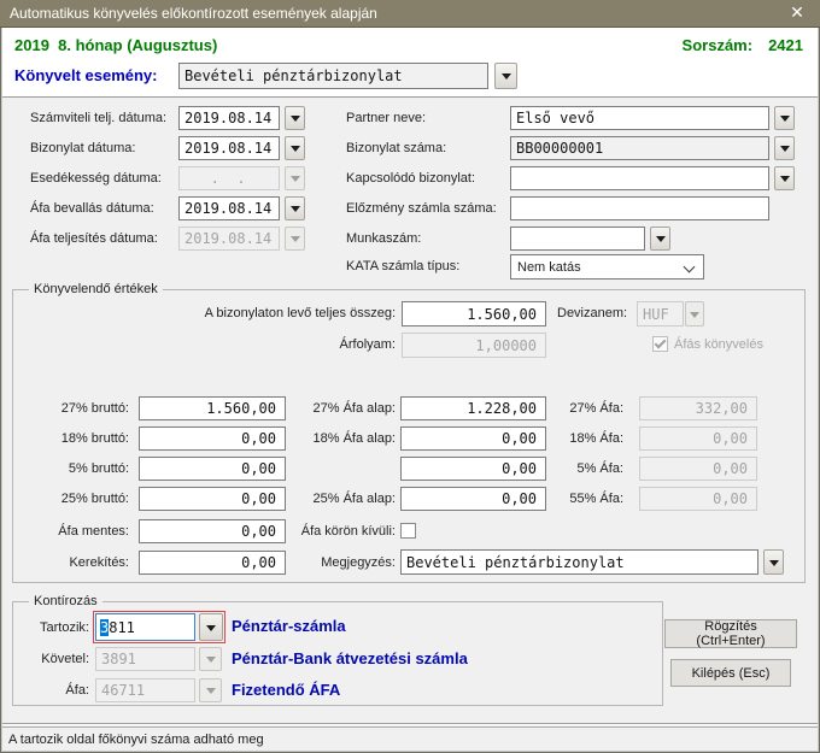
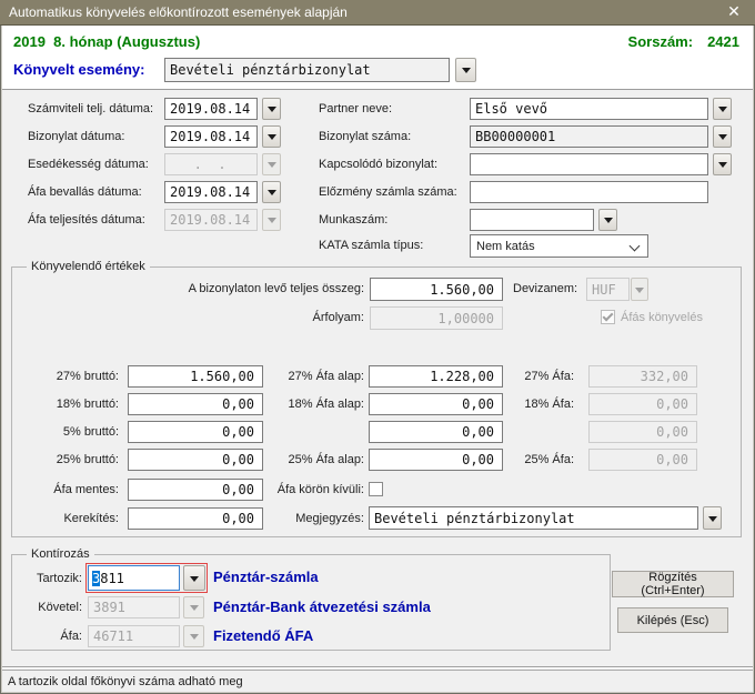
  Automatikus könyvelés előkontírozott események alapján
  ✕
  2019 8. hónap (Augusztus)
  Sorszám:
  2421
  Könyvelt esemény:
  Bevételi pénztárbizonylat
  Számviteli telj. dátuma:
  2019.08.14
  Bizonylat dátuma:
  2019.08.14
  Esedékesség dátuma:
  . .
  Áfa bevallás dátuma:
  2019.08.14
  Áfa teljesítés dátuma:
  2019.08.14
  Partner neve:
  Első vevő
  Bizonylat száma:
  BB00000001
  Kapcsolódó bizonylat:
  Előzmény számla száma:
  Munkaszám:
  KATA számla típus:
  Nem katás
  Könyvelendő értékek
  A bizonylaton levő teljes összeg:
  1.560,00
  Devizanem:
  HUF
  Árfolyam:
  1,00000
  Áfás könyvelés
  27% bruttó:
  1.560,00
  18% bruttó:
  0,00
  5% bruttó:
  0,00
  25% bruttó:
  0,00
  Áfa mentes:
  0,00
  Kerekítés:
  0,00
  27% Áfa alap:
  1.228,00
  18% Áfa alap:
  0,00
  0,00
  25% Áfa alap:
  0,00
  27% Áfa:
  332,00
  18% Áfa:
  0,00
- 5% Áfa:
  0,00
- 55% Áfa:
+ 25% Áfa:
  0,00
  Áfa körön kívüli:
  Megjegyzés:
  Bevételi pénztárbizonylat
  Kontírozás
  Tartozik:
  3
  811
  Pénztár-számla
  Követel:
  3891
  Pénztár-Bank átvezetési számla
  Áfa:
  46711
  Fizetendő ÁFA
  Rögzítés (Ctrl+Enter)
  Kilépés (Esc)
  A tartozik oldal főkönyvi száma adható meg
